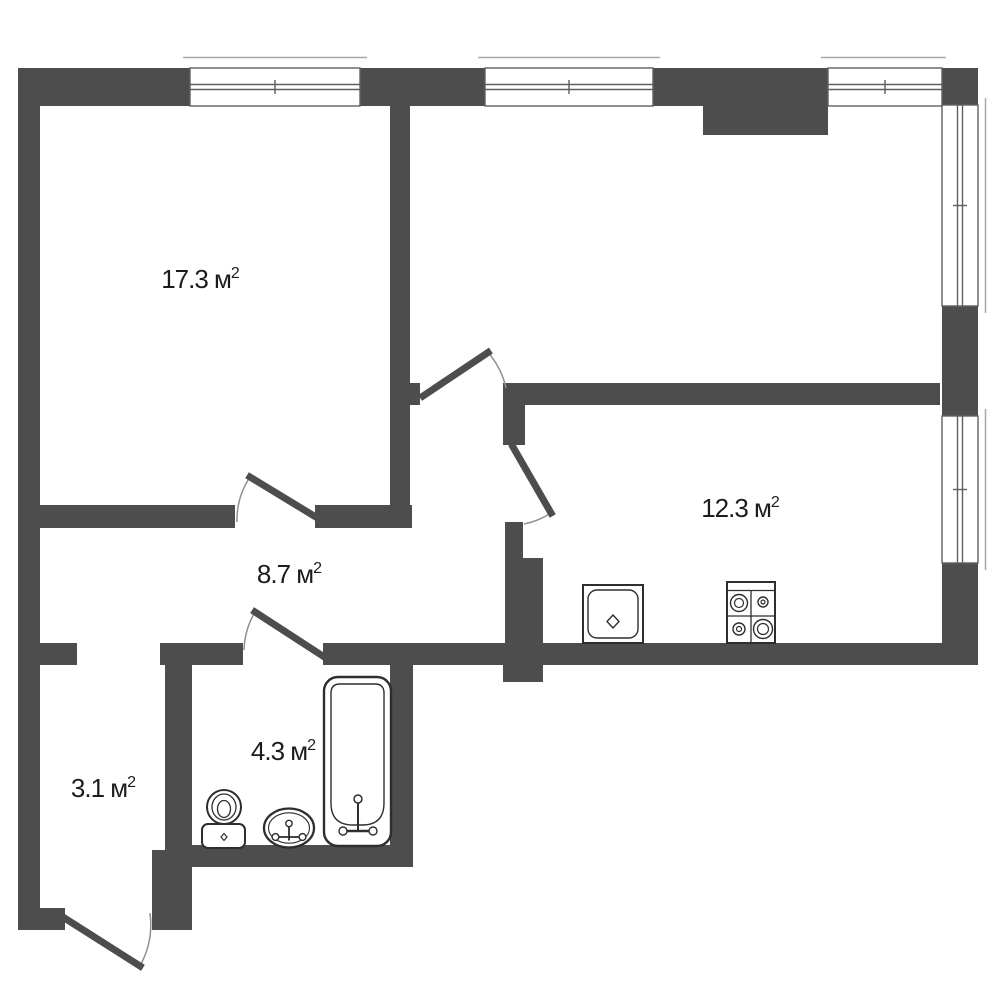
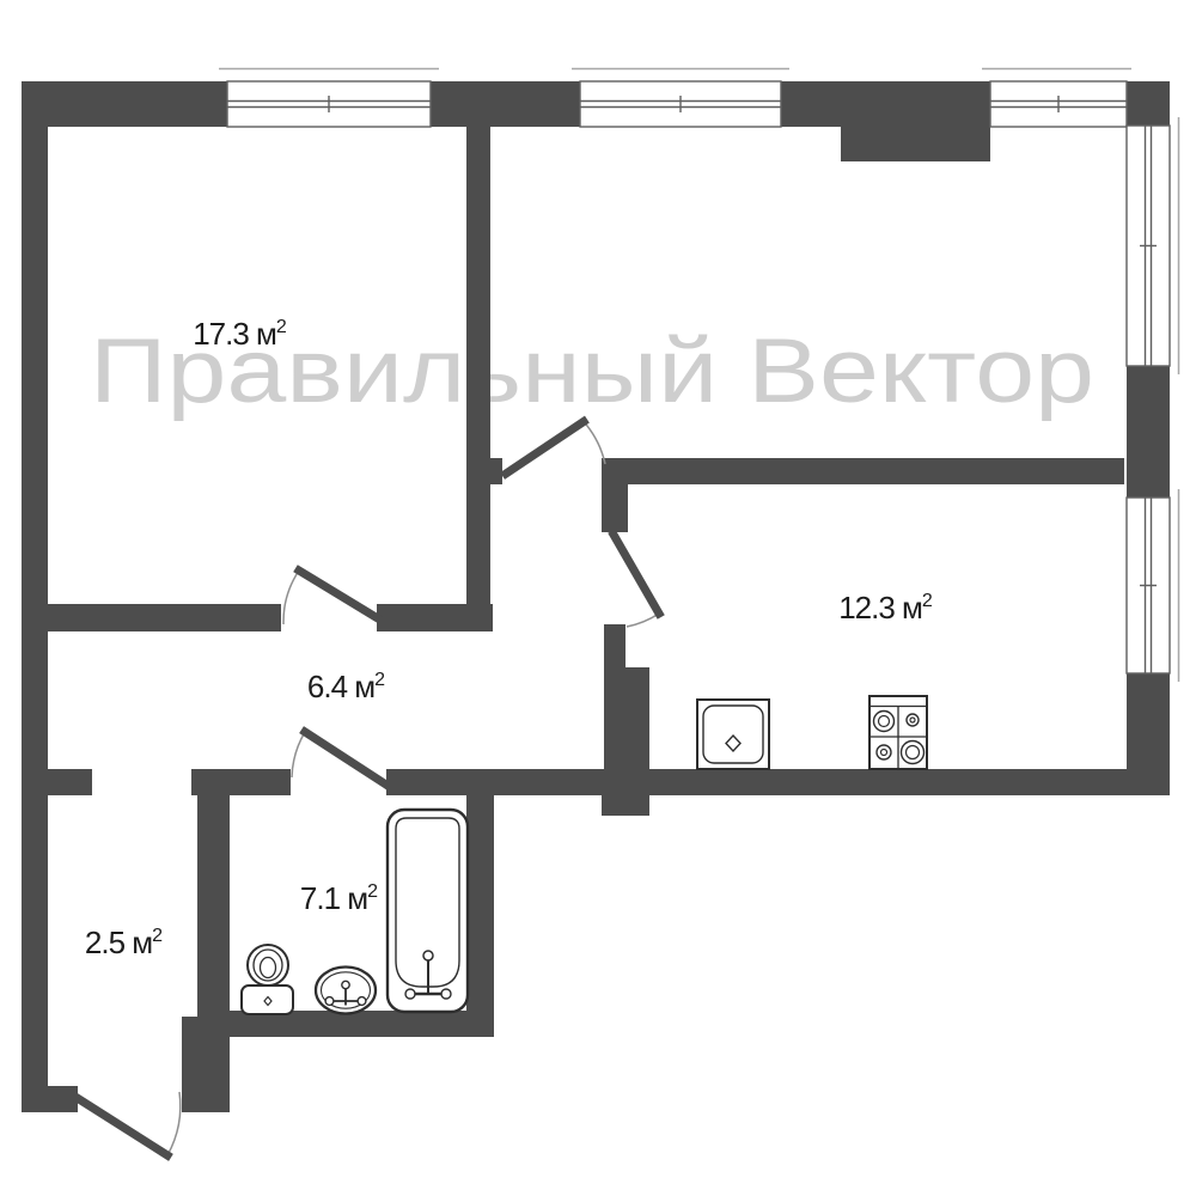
+ Правильный Вектор
  17.3 м2
  12.3 м2
- 8.7 м2
+ 6.4 м2
- 4.3 м2
+ 7.1 м2
- 3.1 м2
+ 2.5 м2
